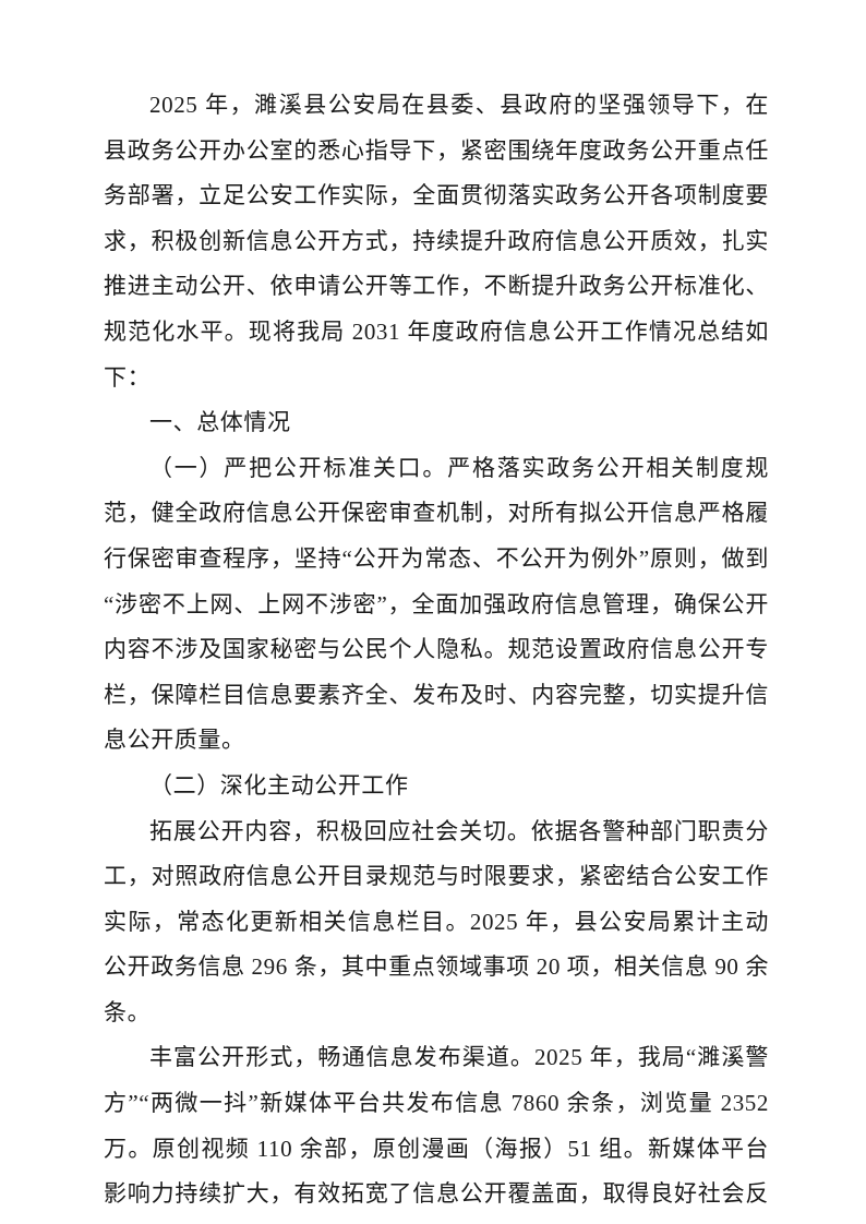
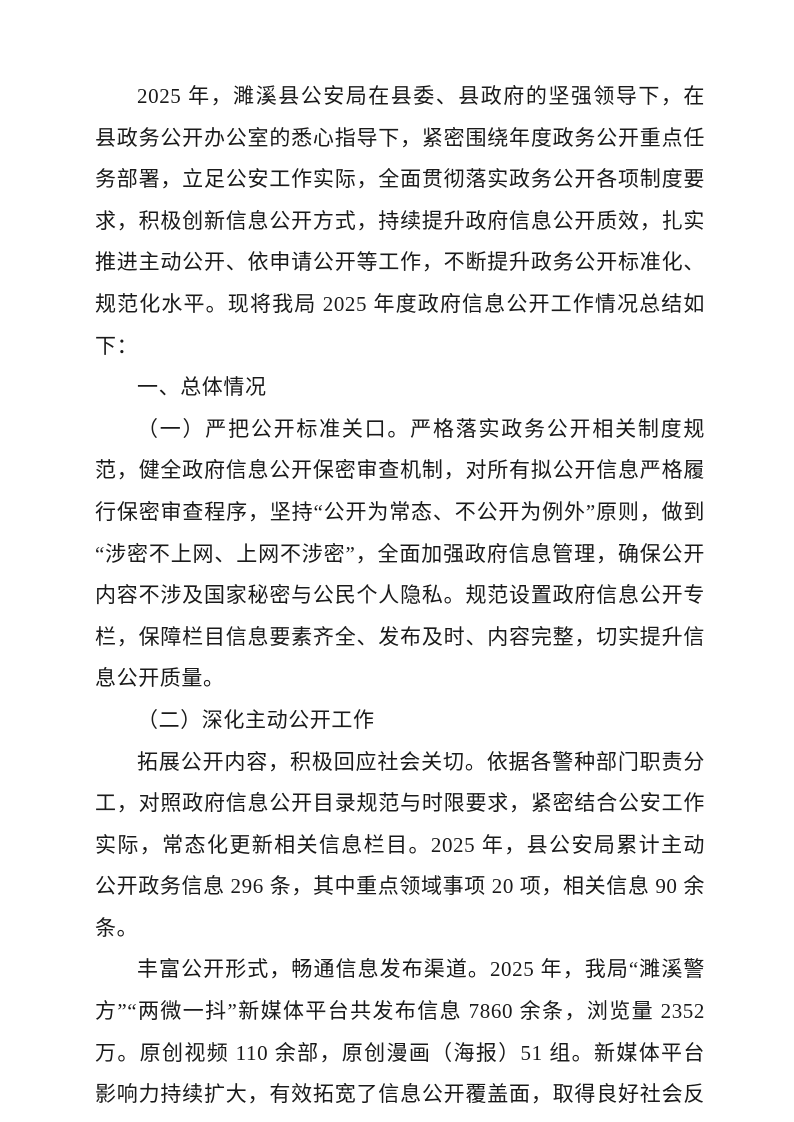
- 2025 年，濉溪县公安局在县委、县政府的坚强领导下，在县政务公开办公室的悉心指导下，紧密围绕年度政务公开重点任务部署，立足公安工作实际，全面贯彻落实政务公开各项制度要求，积极创新信息公开方式，持续提升政府信息公开质效，扎实推进主动公开、依申请公开等工作，不断提升政务公开标准化、规范化水平。现将我局 2031 年度政府信息公开工作情况总结如下：
+ 2025 年，濉溪县公安局在县委、县政府的坚强领导下，在县政务公开办公室的悉心指导下，紧密围绕年度政务公开重点任务部署，立足公安工作实际，全面贯彻落实政务公开各项制度要求，积极创新信息公开方式，持续提升政府信息公开质效，扎实推进主动公开、依申请公开等工作，不断提升政务公开标准化、规范化水平。现将我局 2025 年度政府信息公开工作情况总结如下：
  一、总体情况
  （一）严把公开标准关口。严格落实政务公开相关制度规范，健全政府信息公开保密审查机制，对所有拟公开信息严格履行保密审查程序，坚持“公开为常态、不公开为例外”原则，做到“涉密不上网、上网不涉密”，全面加强政府信息管理，确保公开内容不涉及国家秘密与公民个人隐私。规范设置政府信息公开专栏，保障栏目信息要素齐全、发布及时、内容完整，切实提升信息公开质量。
  （二）深化主动公开工作
  拓展公开内容，积极回应社会关切。依据各警种部门职责分工，对照政府信息公开目录规范与时限要求，紧密结合公安工作实际，常态化更新相关信息栏目。2025 年，县公安局累计主动公开政务信息 296 条，其中重点领域事项 20 项，相关信息 90 余条。
  丰富公开形式，畅通信息发布渠道。2025 年，我局“濉溪警方”“两微一抖”新媒体平台共发布信息 7860 余条，浏览量 2352 万。原创视频 110 余部，原创漫画（海报）51 组。新媒体平台影响力持续扩大，有效拓宽了信息公开覆盖面，取得良好社会反
